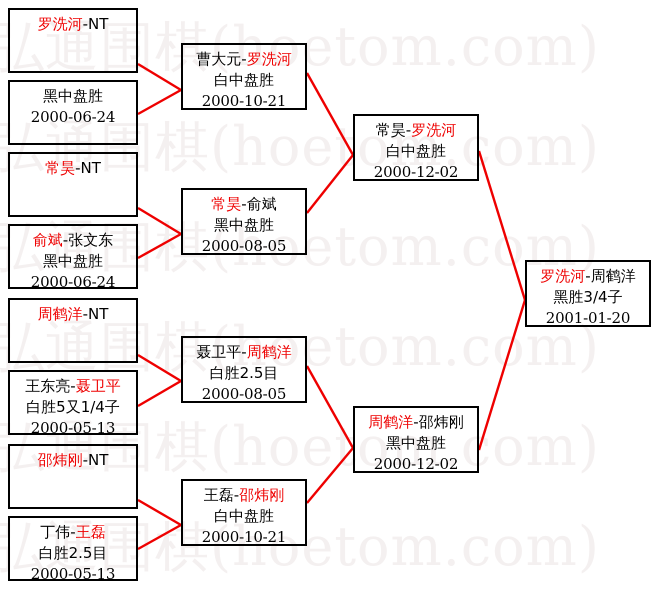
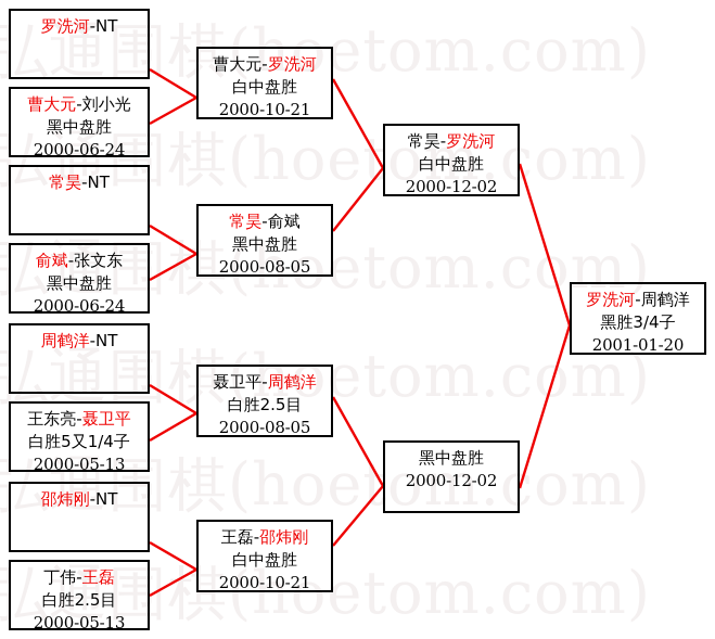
  弘通围棋(hoetom.com)
  弘通围棋(hoetom.com)
  弘通围棋(hoetom.cm)
  弘通围棋(hoetom.com)
  弘通围棋(hoetom.com)
  弘通围棋(hoetom.com)
  罗洗河-NT
+ 曹大元-刘小光
  黑中盘胜
  2000-06-24
  常昊-NT
  俞斌-张文东
  黑中盘胜
  2000-06-24
  周鹤洋-NT
  王东亮-聂卫平
  白胜5又1/4子
  2000-05-13
  邵炜刚-NT
  丁伟-王磊
  白胜2.5目
  2000-05-13
  曹大元-罗洗河
  白中盘胜
  2000-10-21
  常昊-俞斌
  黑中盘胜
  2000-08-05
  聂卫平-周鹤洋
  白胜2.5目
  2000-08-05
  王磊-邵炜刚
  白中盘胜
  2000-10-21
  常昊-罗洗河
  白中盘胜
  2000-12-02
- 周鹤洋-邵炜刚
  黑中盘胜
  2000-12-02
  罗洗河-周鹤洋
  黑胜3/4子
  2001-01-20
